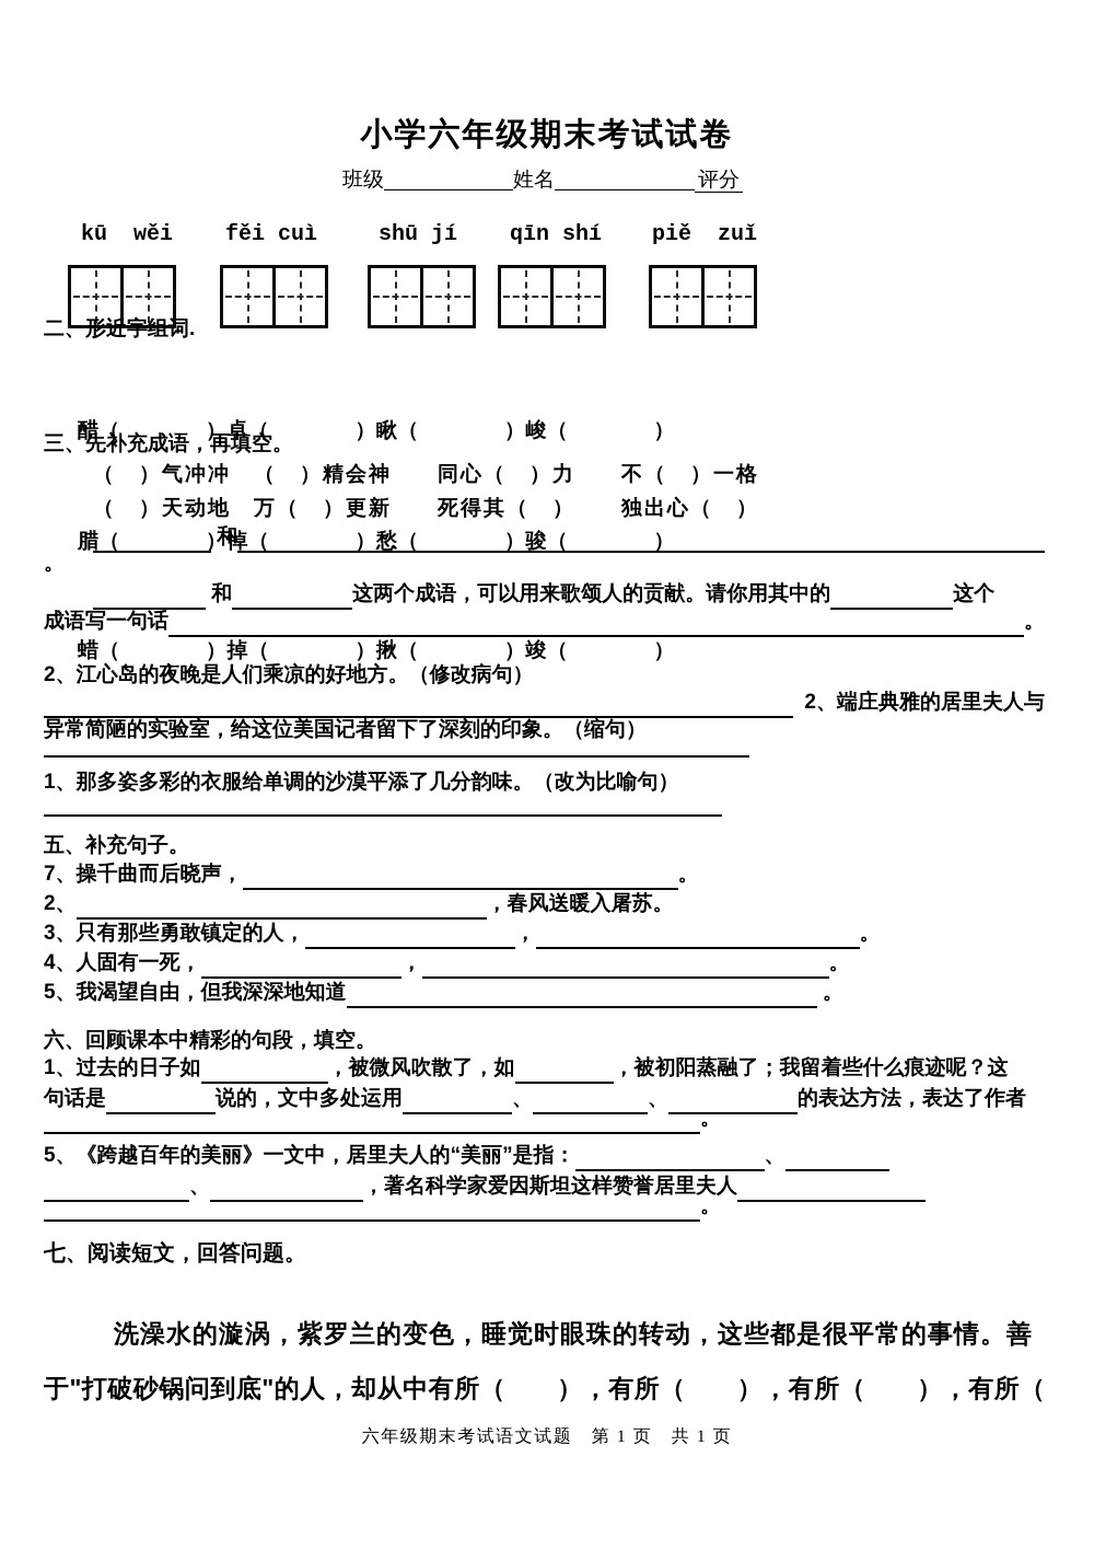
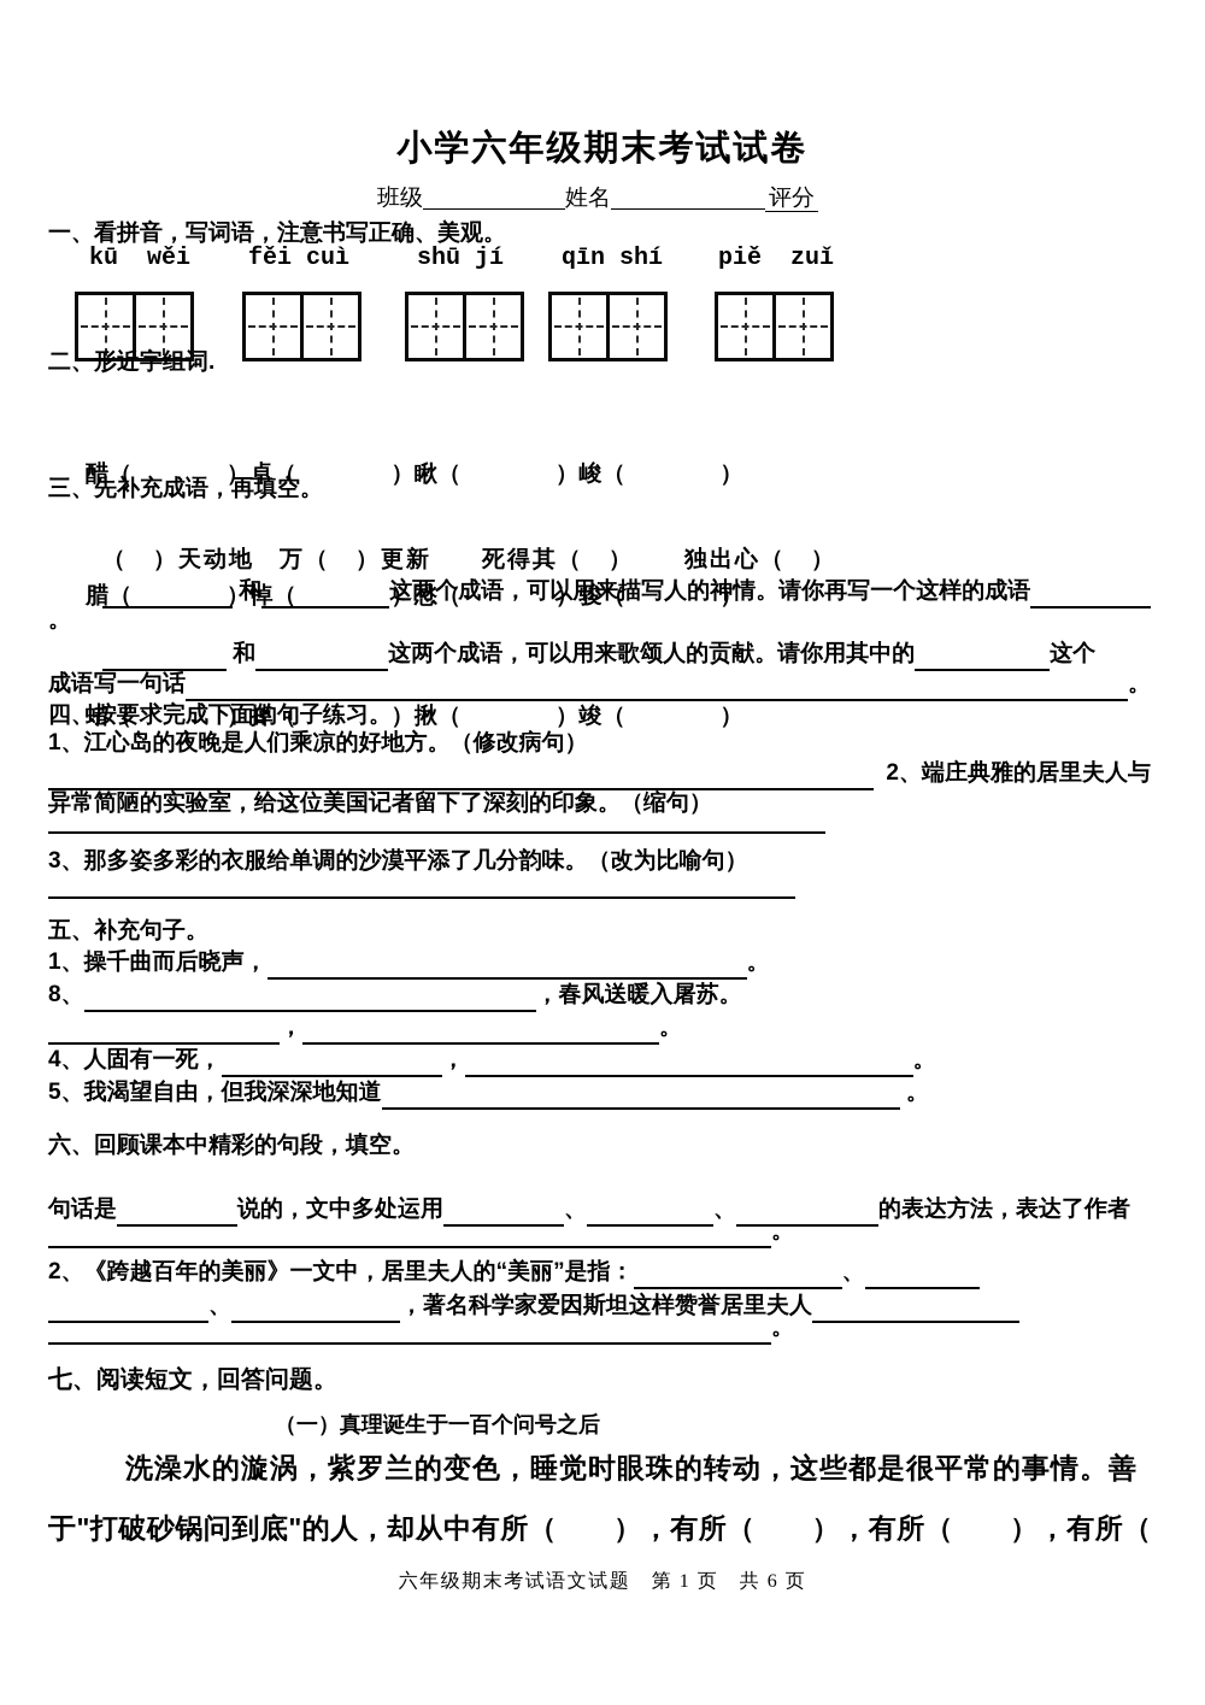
  小学六年级期末考试试卷
  班级 姓名 评分
+ 一、看拼音，写词语，注意书写正确、美观。
  kū wěi
  fěi cuì
  shū jí
  qīn shí
  piě zuǐ
  二、形近字组词.
  醋（ ）卓（ ）瞅（ ）峻（ ）
  腊（ ）悼（ ）愁（ ）骏（ ）
  蜡（ ）掉（ ）揪（ ）竣（ ）
  三、先补充成语，再填空。
- （ ）气冲冲 （ ）精会神 同心（ ）力 不（ ）一格
  （ ）天动地 万（ ）更新 死得其（ ） 独出心（ ）
  和
+ 这两个成语，可以用来描写人的神情。请你再写一个这样的成语
  。
  和
  这两个成语，可以用来歌颂人的贡献。请你用其中的
  这个
  成语写一句话
  。
+ 四、按要求完成下面的句子练习。
- 2、江心岛的夜晚是人们乘凉的好地方。（修改病句）
+ 1、江心岛的夜晚是人们乘凉的好地方。（修改病句）
  2、端庄典雅的居里夫人与
  异常简陋的实验室，给这位美国记者留下了深刻的印象。（缩句）
- 1、那多姿多彩的衣服给单调的沙漠平添了几分韵味。（改为比喻句）
+ 3、那多姿多彩的衣服给单调的沙漠平添了几分韵味。（改为比喻句）
  五、补充句子。
- 7、操千曲而后晓声，
+ 1、操千曲而后晓声，
  。
- 2、
+ 8、
  ，春风送暖入屠苏。
- 3、只有那些勇敢镇定的人，
  ，
  。
  4、人固有一死，
  ，
  。
  5、我渴望自由，但我深深地知道
  。
  六、回顾课本中精彩的句段，填空。
- 1、过去的日子如
- ，被微风吹散了，如
- ，被初阳蒸融了；我留着些什么痕迹呢？这
  句话是
  说的，文中多处运用
  、
  、
  的表达方法，表达了作者
  。
- 5、《跨越百年的美丽》一文中，居里夫人的“美丽”是指：
+ 2、《跨越百年的美丽》一文中，居里夫人的“美丽”是指：
  、
  、
  ，著名科学家爱因斯坦这样赞誉居里夫人
  。
  七、阅读短文，回答问题。
+ （一）真理诞生于一百个问号之后
  洗澡水的漩涡，紫罗兰的变色，睡觉时眼珠的转动，这些都是很平常的事情。善
  于"打破砂锅问到底"的人，却从中有所（ ），有所（ ），有所（ ），有所（
- 六年级期末考试语文试题 第 1 页 共 1 页
+ 六年级期末考试语文试题 第 1 页 共 6 页
